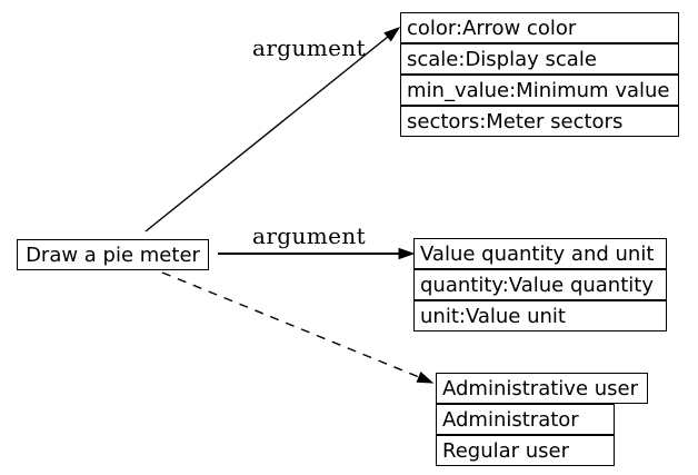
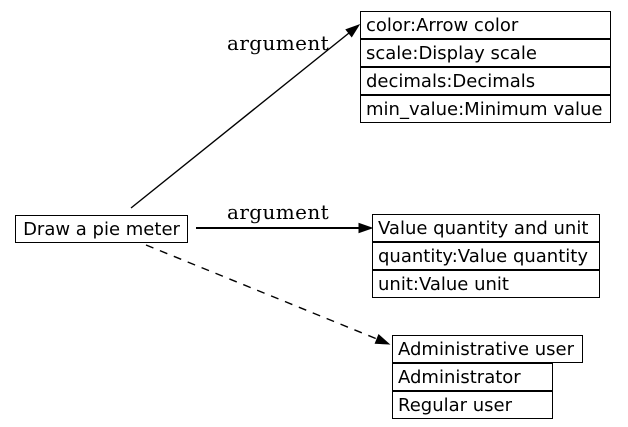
  Draw a pie meter
  argument
  argument
  color:Arrow color
  scale:Display scale
+ decimals:Decimals
  min_value:Minimum value
- sectors:Meter sectors
  Value quantity and unit
  quantity:Value quantity
  unit:Value unit
  Administrative user
  Administrator
  Regular user
